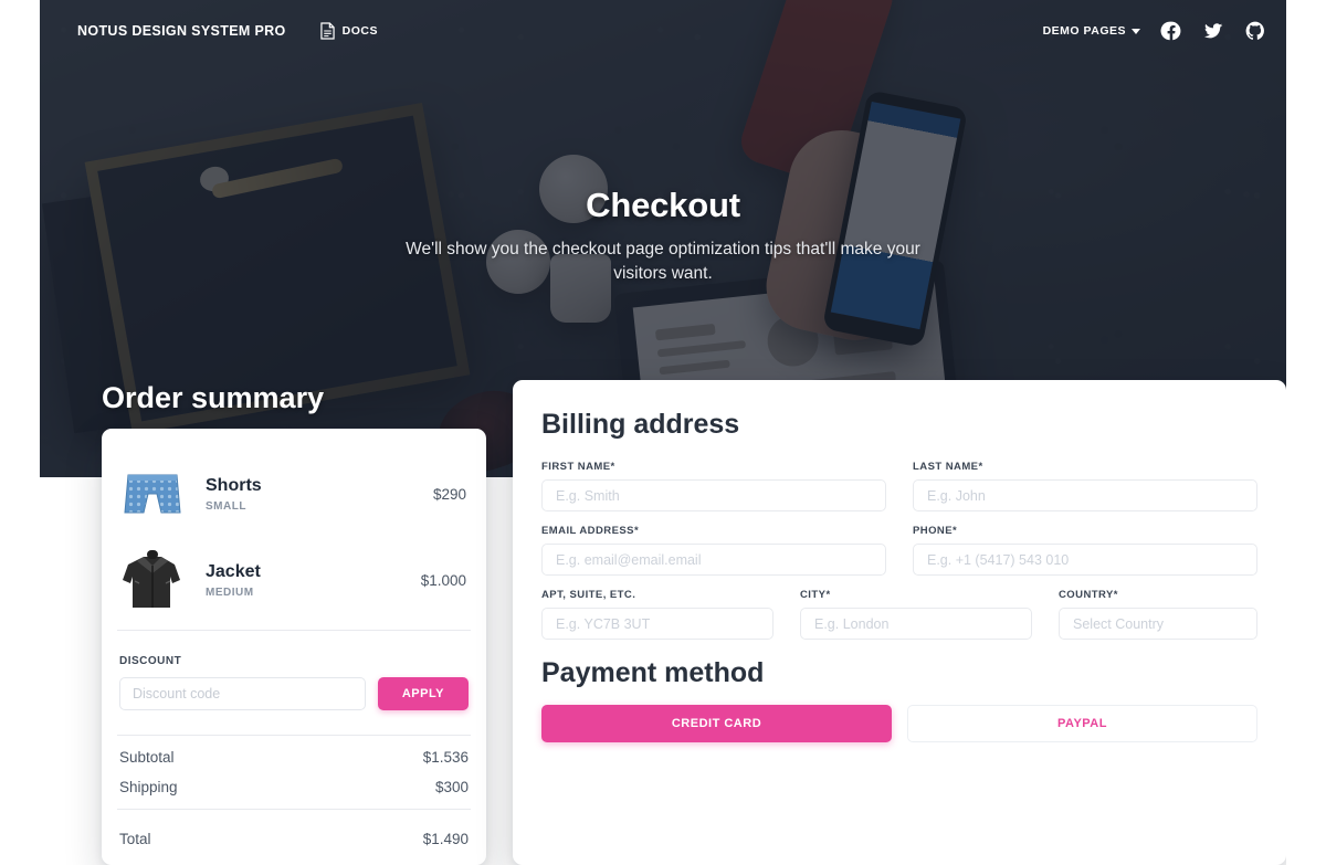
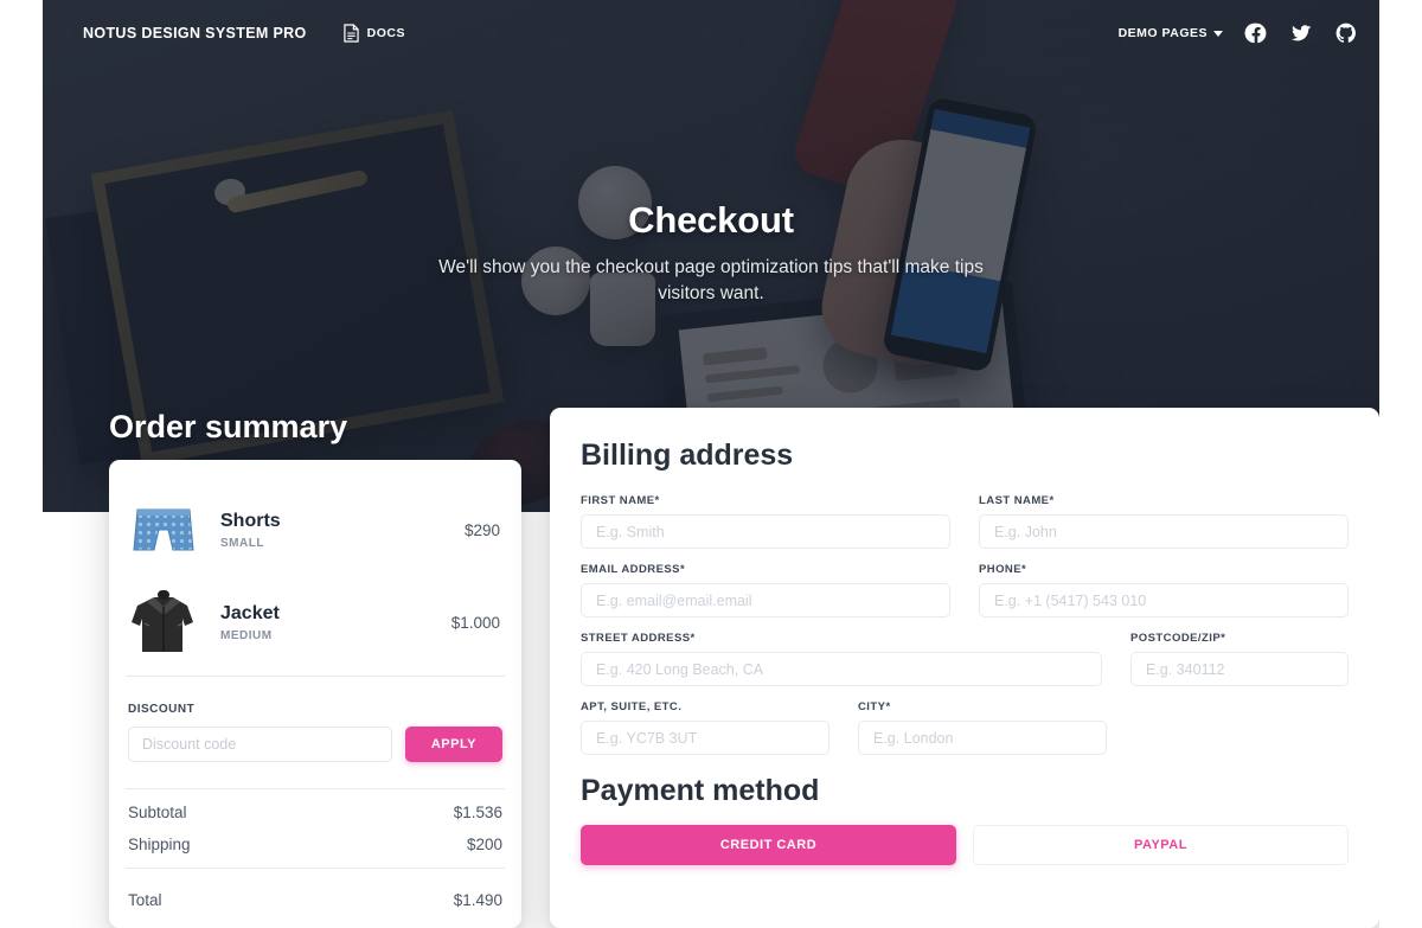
  Checkout
- We'll show you the checkout page optimization tips that'll make your visitors want.
+ We'll show you the checkout page optimization tips that'll make tips visitors want.
  NOTUS DESIGN SYSTEM PRO
  DOCS
  DEMO PAGES
  Order summary
  Shorts
  SMALL
  $290
  Jacket
  MEDIUM
  $1.000
  DISCOUNT
  Discount code
  APPLY
  Subtotal
  $1.536
  Shipping
- $300
+ $200
  Total
  $1.490
  Billing address
  FIRST NAME*
  E.g. Smith
  LAST NAME*
  E.g. John
  EMAIL ADDRESS*
  E.g. email@email.email
  PHONE*
  E.g. +1 (5417) 543 010
+ STREET ADDRESS*
+ E.g. 420 Long Beach, CA
+ POSTCODE/ZIP*
+ E.g. 340112
  APT, SUITE, ETC.
  E.g. YC7B 3UT
  CITY*
  E.g. London
- COUNTRY*
- Select Country
  Payment method
  CREDIT CARD
  PAYPAL
